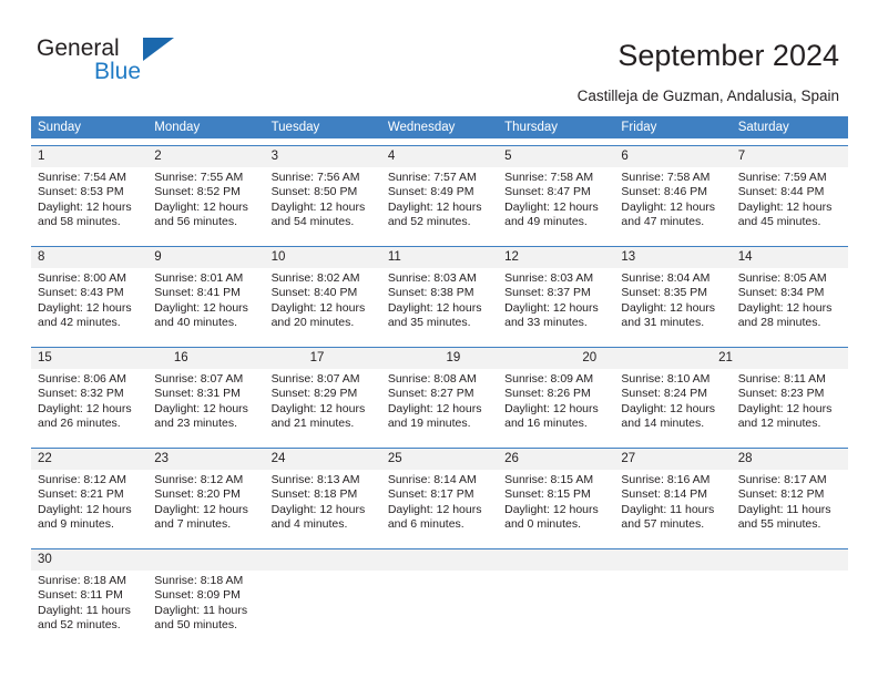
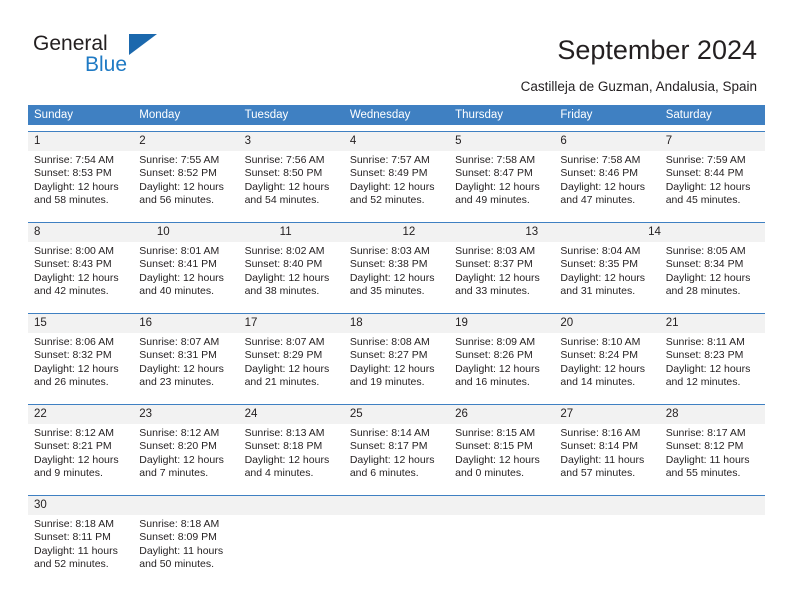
  General
  Blue
  September 2024
  Castilleja de Guzman, Andalusia, Spain
  Sunday
  Monday
  Tuesday
  Wednesday
  Thursday
  Friday
  Saturday
  1
  2
  3
  4
  5
  6
  7
  Sunrise: 7:54 AM
  Sunset: 8:53 PM
  Daylight: 12 hours
  and 58 minutes.
  Sunrise: 7:55 AM
  Sunset: 8:52 PM
  Daylight: 12 hours
  and 56 minutes.
  Sunrise: 7:56 AM
  Sunset: 8:50 PM
  Daylight: 12 hours
  and 54 minutes.
  Sunrise: 7:57 AM
  Sunset: 8:49 PM
  Daylight: 12 hours
  and 52 minutes.
  Sunrise: 7:58 AM
  Sunset: 8:47 PM
  Daylight: 12 hours
  and 49 minutes.
  Sunrise: 7:58 AM
  Sunset: 8:46 PM
  Daylight: 12 hours
  and 47 minutes.
  Sunrise: 7:59 AM
  Sunset: 8:44 PM
  Daylight: 12 hours
  and 45 minutes.
  8
- 9
  10
  11
  12
  13
  14
  Sunrise: 8:00 AM
  Sunset: 8:43 PM
  Daylight: 12 hours
  and 42 minutes.
  Sunrise: 8:01 AM
  Sunset: 8:41 PM
  Daylight: 12 hours
  and 40 minutes.
  Sunrise: 8:02 AM
  Sunset: 8:40 PM
  Daylight: 12 hours
- and 20 minutes.
+ and 38 minutes.
  Sunrise: 8:03 AM
  Sunset: 8:38 PM
  Daylight: 12 hours
  and 35 minutes.
  Sunrise: 8:03 AM
  Sunset: 8:37 PM
  Daylight: 12 hours
  and 33 minutes.
  Sunrise: 8:04 AM
  Sunset: 8:35 PM
  Daylight: 12 hours
  and 31 minutes.
  Sunrise: 8:05 AM
  Sunset: 8:34 PM
  Daylight: 12 hours
  and 28 minutes.
  15
  16
  17
+ 18
  19
  20
  21
  Sunrise: 8:06 AM
  Sunset: 8:32 PM
  Daylight: 12 hours
  and 26 minutes.
  Sunrise: 8:07 AM
  Sunset: 8:31 PM
  Daylight: 12 hours
  and 23 minutes.
  Sunrise: 8:07 AM
  Sunset: 8:29 PM
  Daylight: 12 hours
  and 21 minutes.
  Sunrise: 8:08 AM
  Sunset: 8:27 PM
  Daylight: 12 hours
  and 19 minutes.
  Sunrise: 8:09 AM
  Sunset: 8:26 PM
  Daylight: 12 hours
  and 16 minutes.
  Sunrise: 8:10 AM
  Sunset: 8:24 PM
  Daylight: 12 hours
  and 14 minutes.
  Sunrise: 8:11 AM
  Sunset: 8:23 PM
  Daylight: 12 hours
  and 12 minutes.
  22
  23
  24
  25
  26
  27
  28
  Sunrise: 8:12 AM
  Sunset: 8:21 PM
  Daylight: 12 hours
  and 9 minutes.
  Sunrise: 8:12 AM
  Sunset: 8:20 PM
  Daylight: 12 hours
  and 7 minutes.
  Sunrise: 8:13 AM
  Sunset: 8:18 PM
  Daylight: 12 hours
  and 4 minutes.
  Sunrise: 8:14 AM
  Sunset: 8:17 PM
  Daylight: 12 hours
  and 6 minutes.
  Sunrise: 8:15 AM
  Sunset: 8:15 PM
  Daylight: 12 hours
  and 0 minutes.
  Sunrise: 8:16 AM
  Sunset: 8:14 PM
  Daylight: 11 hours
  and 57 minutes.
  Sunrise: 8:17 AM
  Sunset: 8:12 PM
  Daylight: 11 hours
  and 55 minutes.
  30
  Sunrise: 8:18 AM
  Sunset: 8:11 PM
  Daylight: 11 hours
  and 52 minutes.
  Sunrise: 8:18 AM
  Sunset: 8:09 PM
  Daylight: 11 hours
  and 50 minutes.
